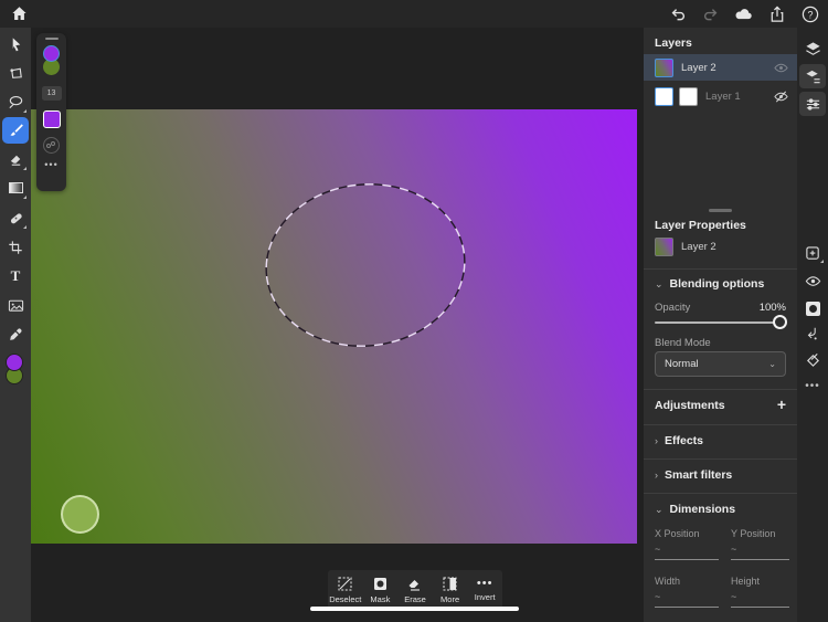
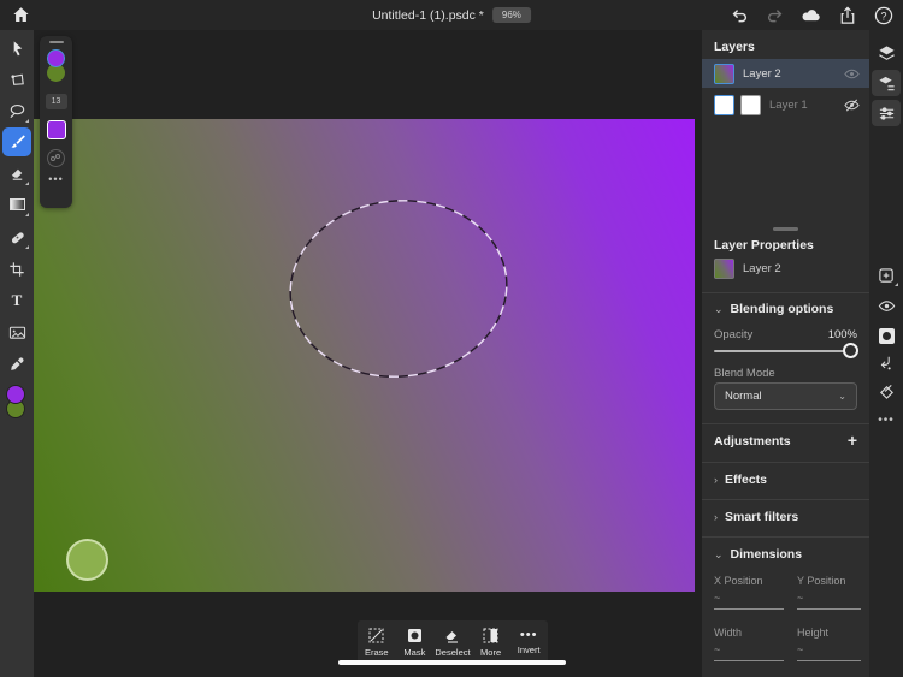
+ Untitled-1 (1).psdc *
+ 96%
  ?
  T
  •••
  Layers
  Layer 2
  Layer 1
  Layer Properties
  Layer 2
  ⌄
  Blending options
  Opacity
  100%
  Blend Mode
  Normal
  ⌄
  Adjustments
  +
  ›
  Effects
  ›
  Smart filters
  ⌄
  Dimensions
  X Position
  Y Position
  ~
  ~
  Width
  Height
  ~
  ~
  •••
- Deselect
+ Erase
  Mask
- Erase
+ Deselect
  More
  •••
  Invert
